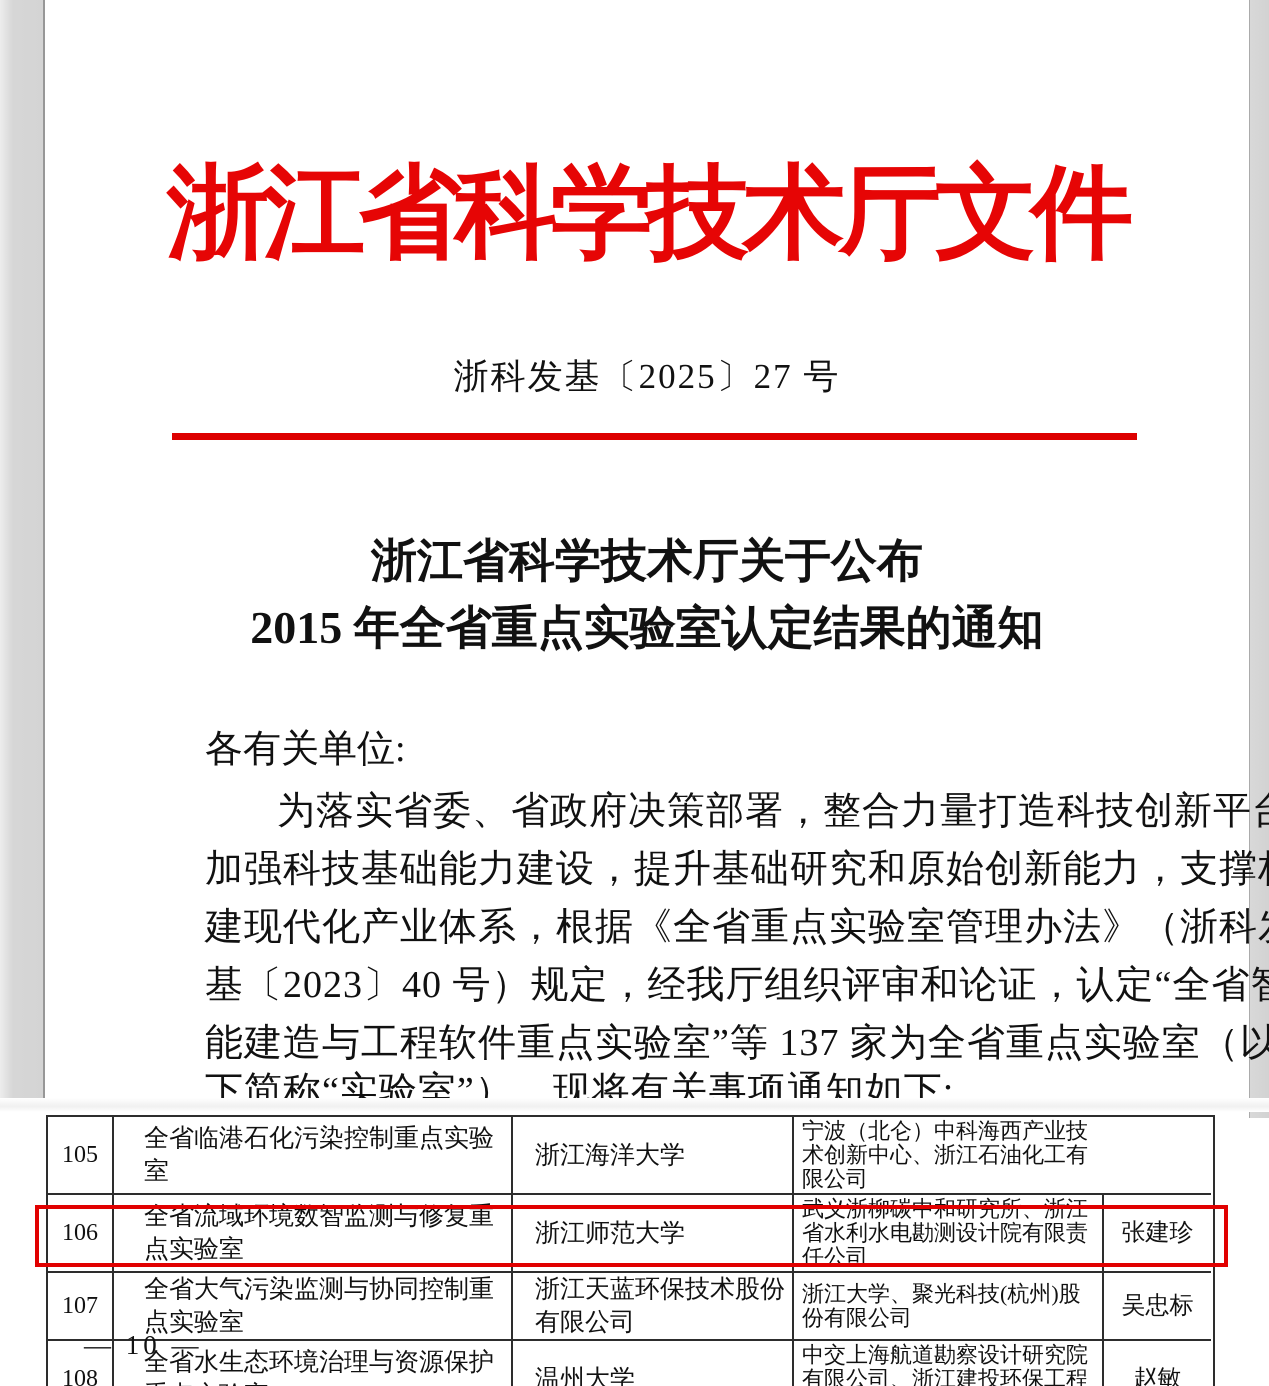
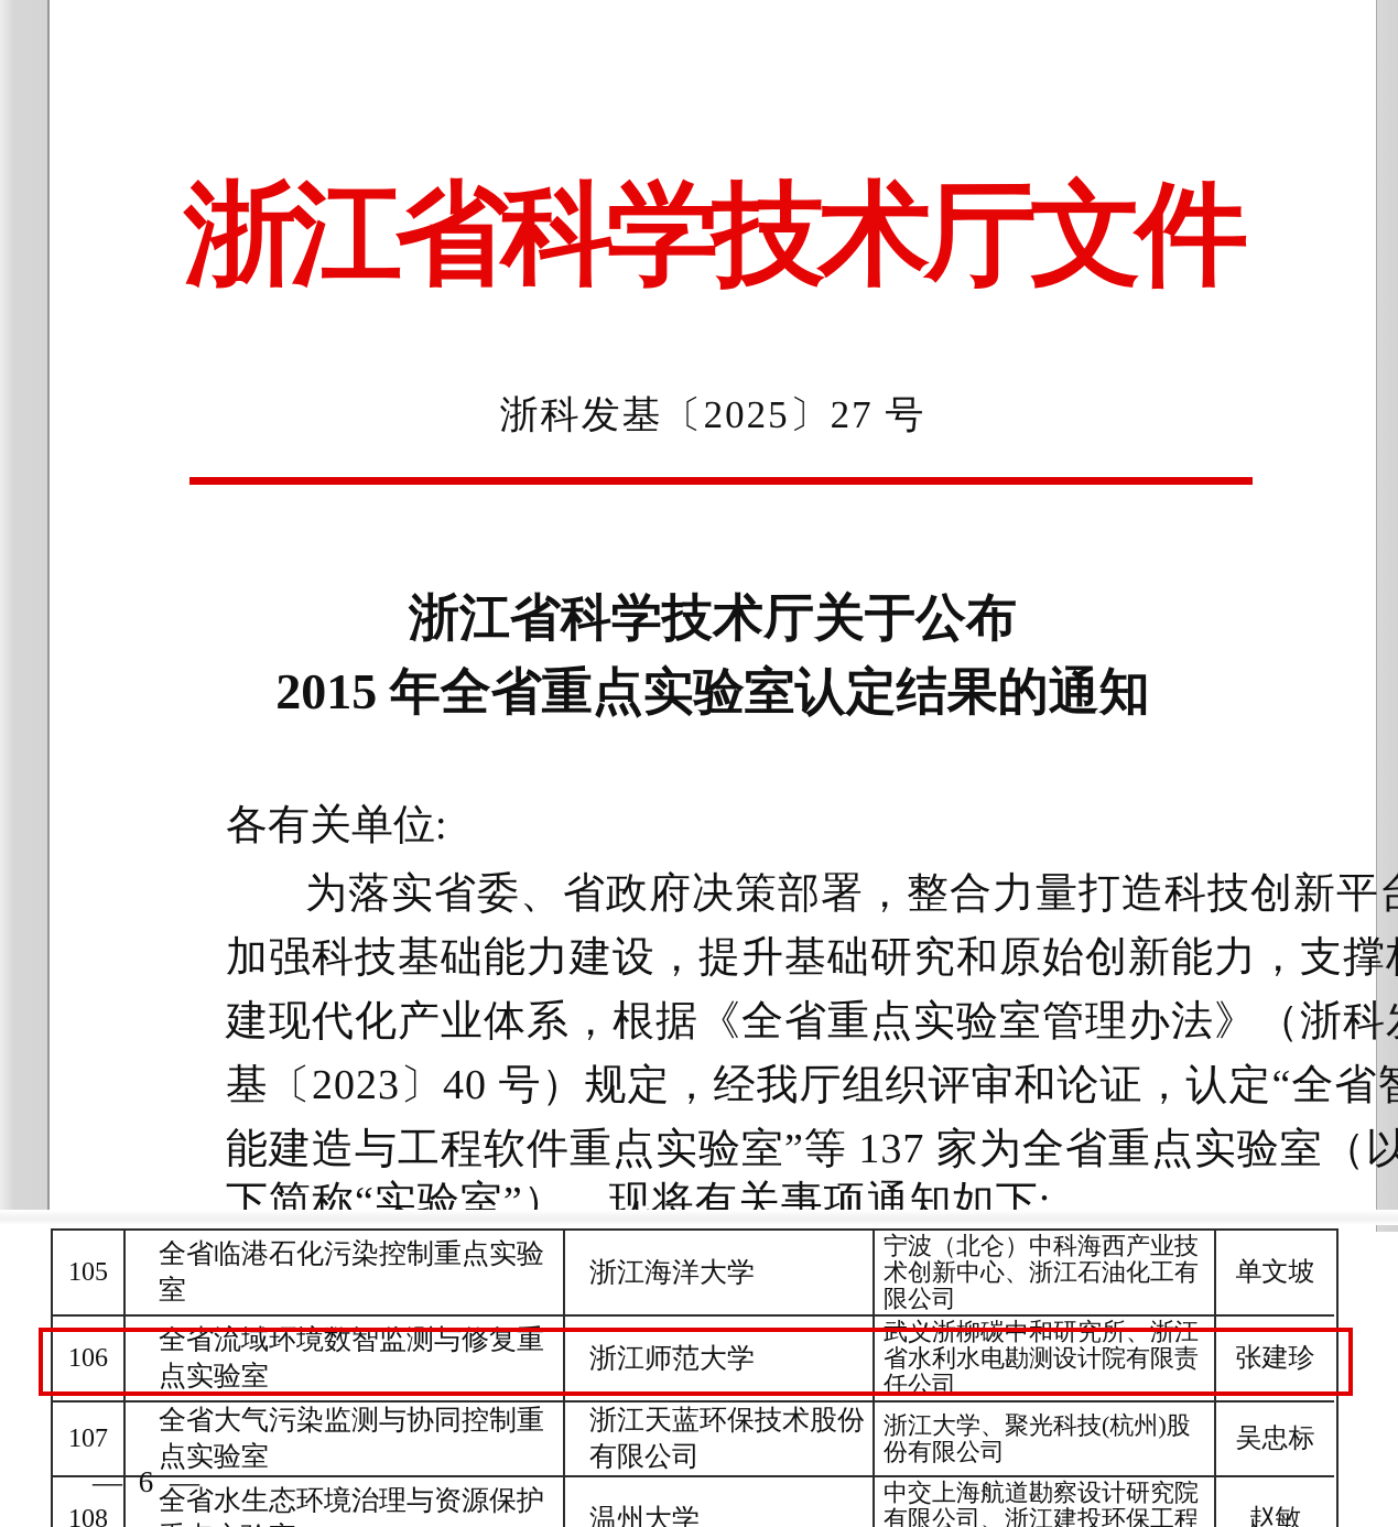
  浙江省科学技术厅文件
  浙科发基〔2025〕27 号
  浙江省科学技术厅关于公布
  2015 年全省重点实验室认定结果的通知
  各有关单位:
  为落实省委、省政府决策部署，整合力量打造科技创新平
  加强科技基础能力建设，提升基础研究和原始创新能力，支撑
  建现代化产业体系，根据《全省重点实验室管理办法》（浙科
  基〔2023〕40 号）规定，经我厅组织评审和论证，认定“全省
  能建造与工程软件重点实验室”等 137 家为全省重点实验室（以
  下简称“实验室”）。现将有关事项通知如下:
  105
  全省临港石化污染控制重点实验室
  浙江海洋大学
  宁波（北仑）中科海西产业技术创新中心、浙江石油化工有限公司
+ 单文坡
  106
  全省流域环境数智监测与修复重点实验室
  浙江师范大学
  武义浙柳碳中和研究所、浙江省水利水电勘测设计院有限责任公司
  张建珍
  107
  全省大气污染监测与协同控制重点实验室
  浙江天蓝环保技术股份有限公司
  浙江大学、聚光科技(杭州)股份有限公司
  吴忠标
  108
  全省水生态环境治理与资源保护
  温州大学
  中交上海航道勘察设计研究院有限公司、浙江建投环保工程
  赵敏
- — 10 —
+ — 6 —
